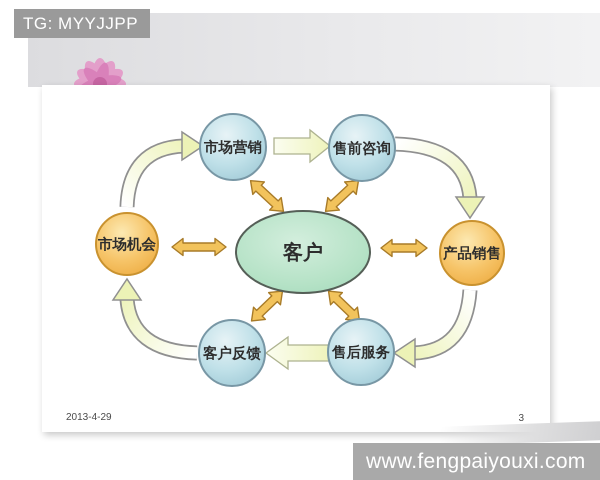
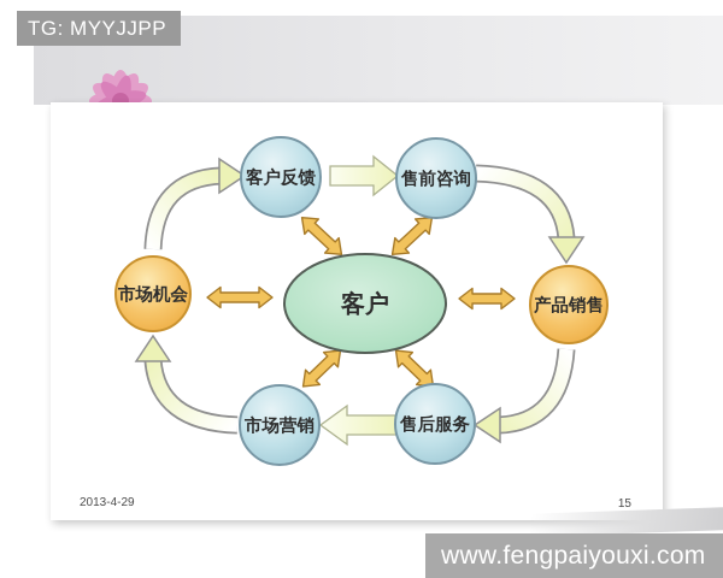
  TG: MYYJJPP
  客户
- 市场营销
+ 客户反馈
  售前咨询
  产品销售
  售后服务
- 客户反馈
+ 市场营销
  市场机会
  2013-4-29
- 3
+ 15
  www.fengpaiyouxi.com
